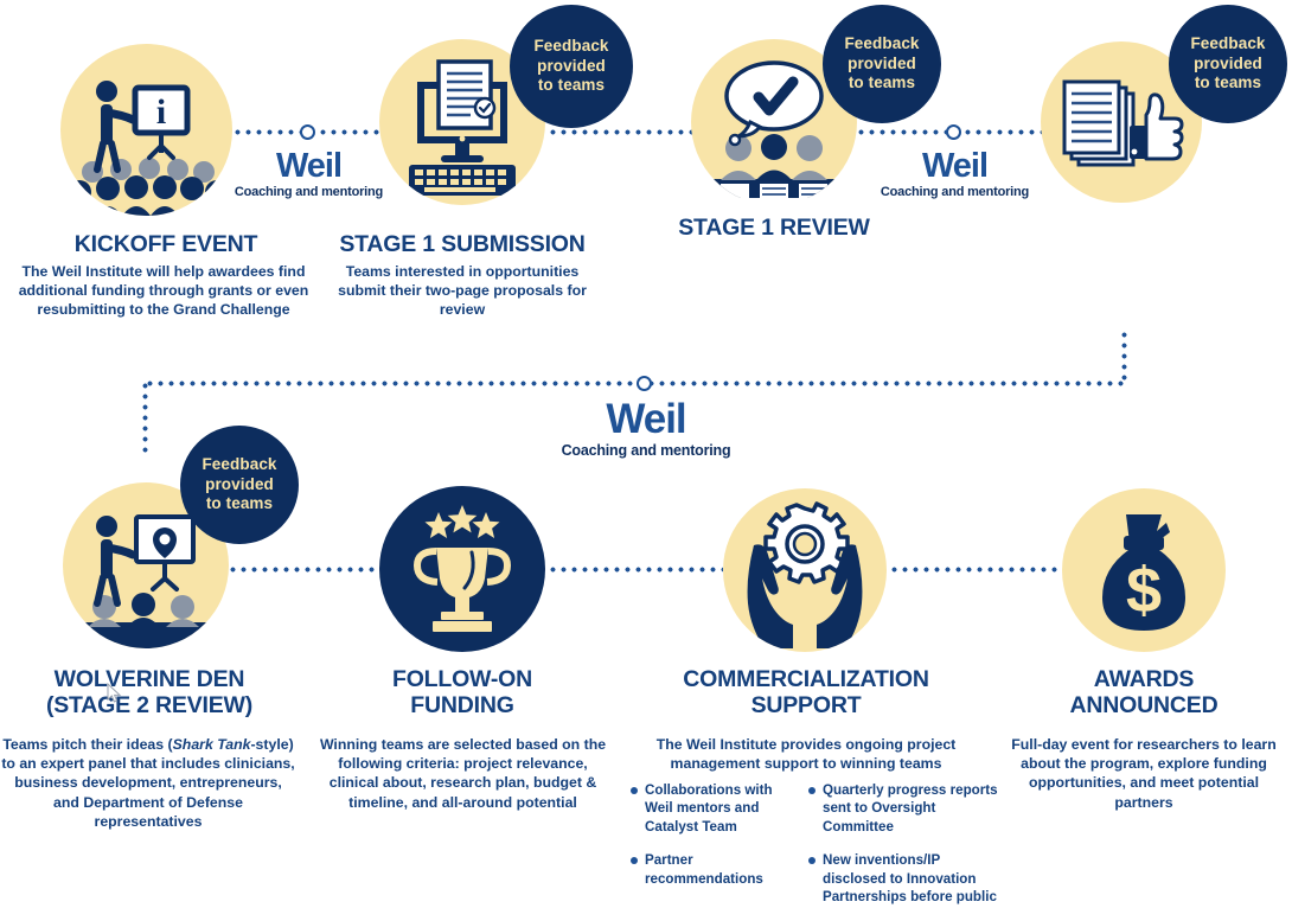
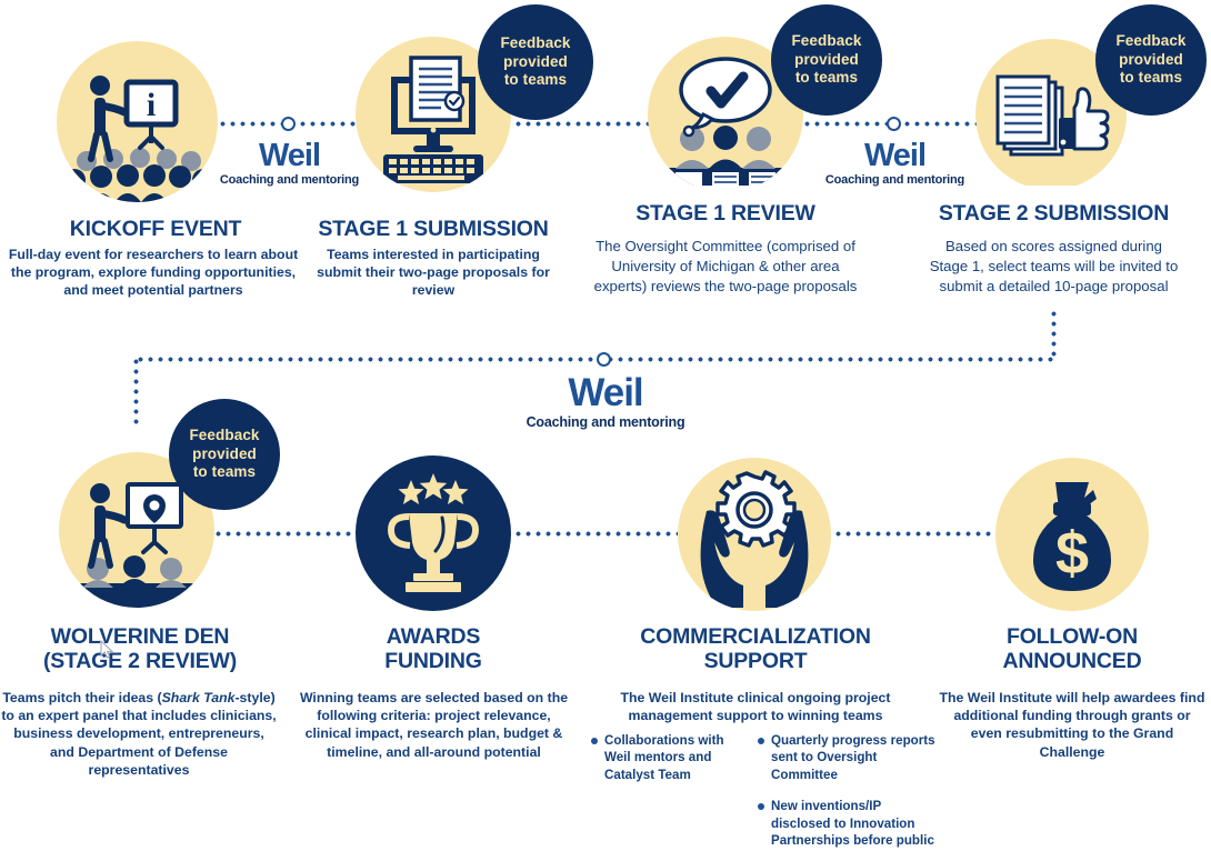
  i
  KICKOFF EVENT
- The Weil Institute will help awardees find additional funding through grants or even resubmitting to the Grand Challenge
+ Full-day event for researchers to learn about the program, explore funding opportunities, and meet potential partners
  Weil
  Coaching and mentoring
  Feedback
  provided
  to teams
  STAGE 1 SUBMISSION
- Teams interested in opportunities submit their two-page proposals for review
+ Teams interested in participating submit their two-page proposals for review
  Feedback
  provided
  to teams
  STAGE 1 REVIEW
+ The Oversight Committee (comprised of University of Michigan & other area experts) reviews the two-page proposals
  Weil
  Coaching and mentoring
  Feedback
  provided
  to teams
+ STAGE 2 SUBMISSION
+ Based on scores assigned during Stage 1, select teams will be invited to submit a detailed 10-page proposal
  Weil
  Coaching and mentoring
  Feedback
  provided
  to teams
  WOLVERINE DEN
  (STAGE 2 REVIEW)
  Teams pitch their ideas (Shark Tank-style) to an expert panel that includes clinicians, business development, entrepreneurs, and Department of Defense representatives
- FOLLOW-ON
+ AWARDS
  FUNDING
- Winning teams are selected based on the following criteria: project relevance, clinical about, research plan, budget & timeline, and all-around potential
+ Winning teams are selected based on the following criteria: project relevance, clinical impact, research plan, budget & timeline, and all-around potential
  COMMERCIALIZATION
  SUPPORT
- The Weil Institute provides ongoing project management support to winning teams
+ The Weil Institute clinical ongoing project management support to winning teams
  Collaborations with Weil mentors and Catalyst Team
- Partner recommendations
  Quarterly progress reports sent to Oversight Committee
  New inventions/IP disclosed to Innovation Partnerships before public
  $
- AWARDS
+ FOLLOW-ON
  ANNOUNCED
- Full-day event for researchers to learn about the program, explore funding opportunities, and meet potential partners
+ The Weil Institute will help awardees find additional funding through grants or even resubmitting to the Grand Challenge
